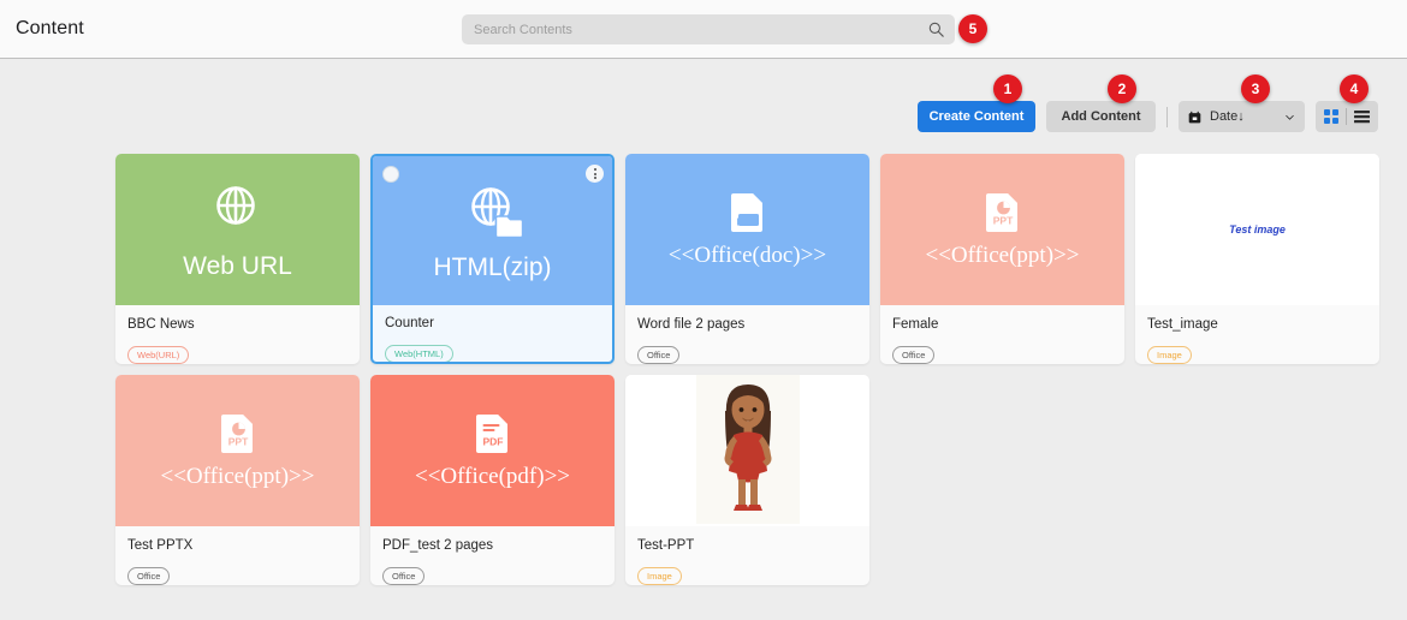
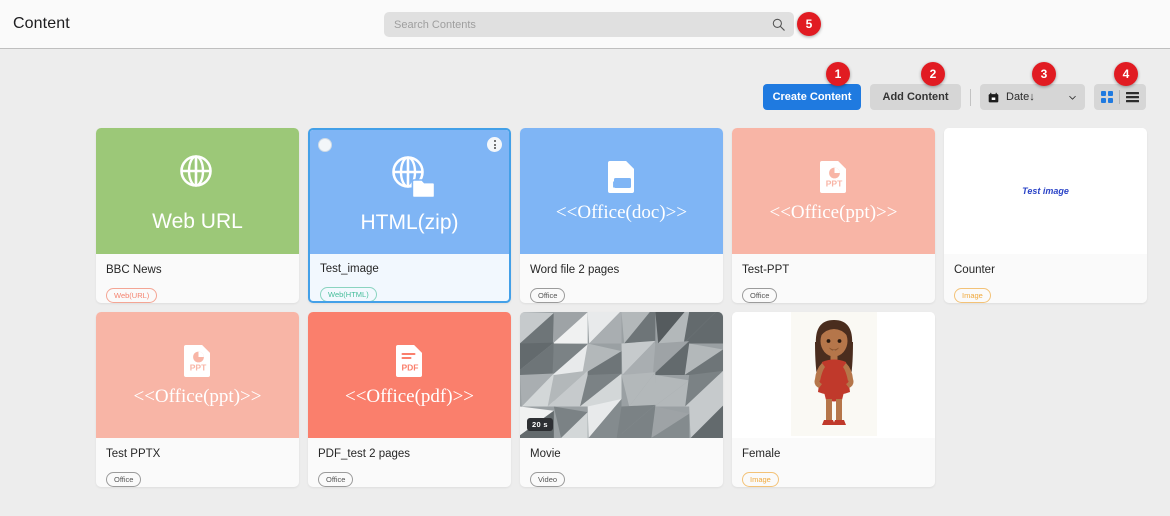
  Content
  Search Contents
  Create Content
  Add Content
  Date↓
  Web URL
  BBC News
  Web(URL)
  HTML(zip)
- Counter
+ Test_image
  Web(HTML)
  DOC
  <<Office(doc)>>
  Word file 2 pages
  Office
  PPT
  <<Office(ppt)>>
- Female
+ Test-PPT
  Office
  Test image
- Test_image
+ Counter
  Image
  PPT
  <<Office(ppt)>>
  Test PPTX
  Office
  PDF
  <<Office(pdf)>>
  PDF_test 2 pages
  Office
+ 20 s
+ Movie
+ Video
- Test-PPT
+ Female
  Image
  1
  2
  3
  4
  5
